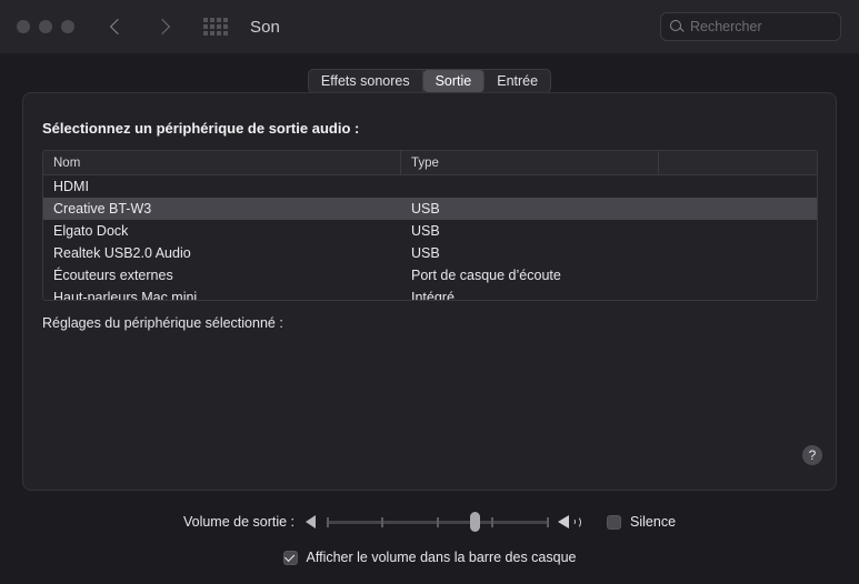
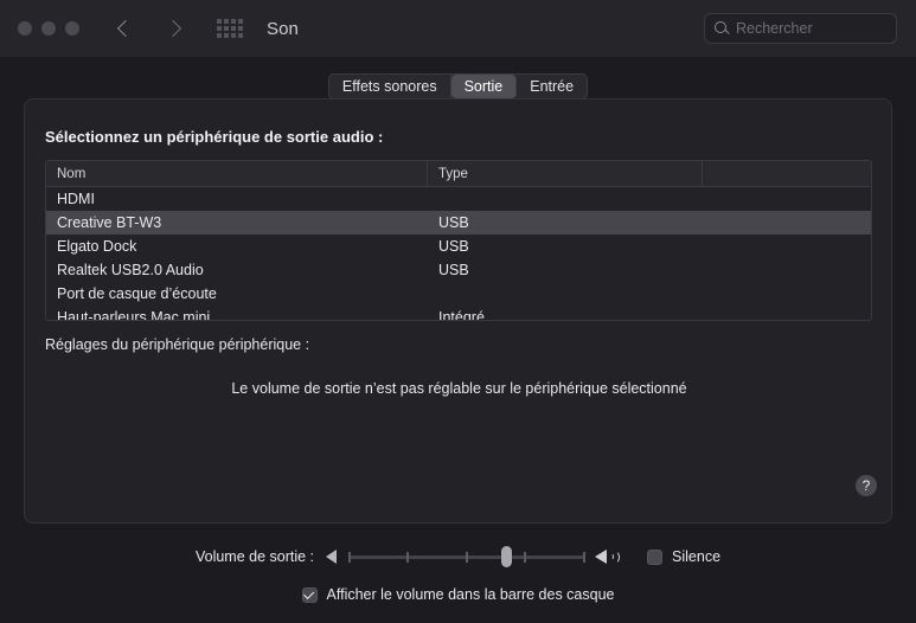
  Son
  Rechercher
  Effets sonores
  Sortie
  Entrée
  Sélectionnez un périphérique de sortie audio :
  Nom
  Type
  HDMI
  Creative BT-W3
  USB
  Elgato Dock
  USB
  Realtek USB2.0 Audio
  USB
- Écouteurs externes
  Port de casque d’écoute
  Haut-parleurs Mac mini
  Intégré
- Réglages du périphérique sélectionné :
+ Réglages du périphérique périphérique :
+ Le volume de sortie n’est pas réglable sur le périphérique sélectionné
  ?
  Volume de sortie :
  Silence
  Afficher le volume dans la barre des casque
